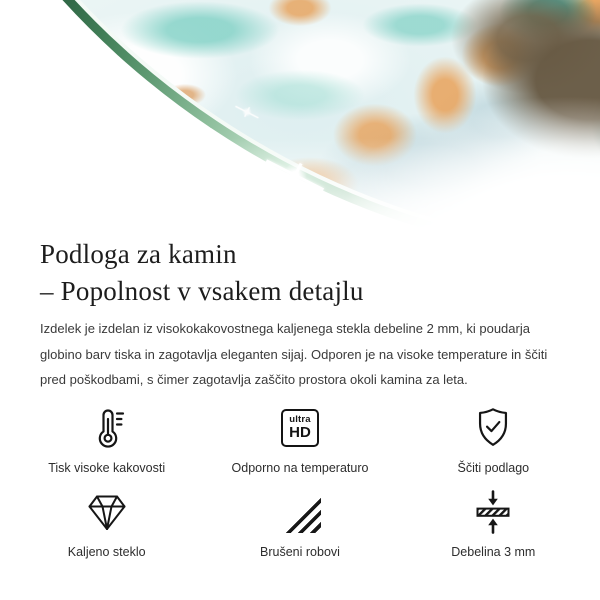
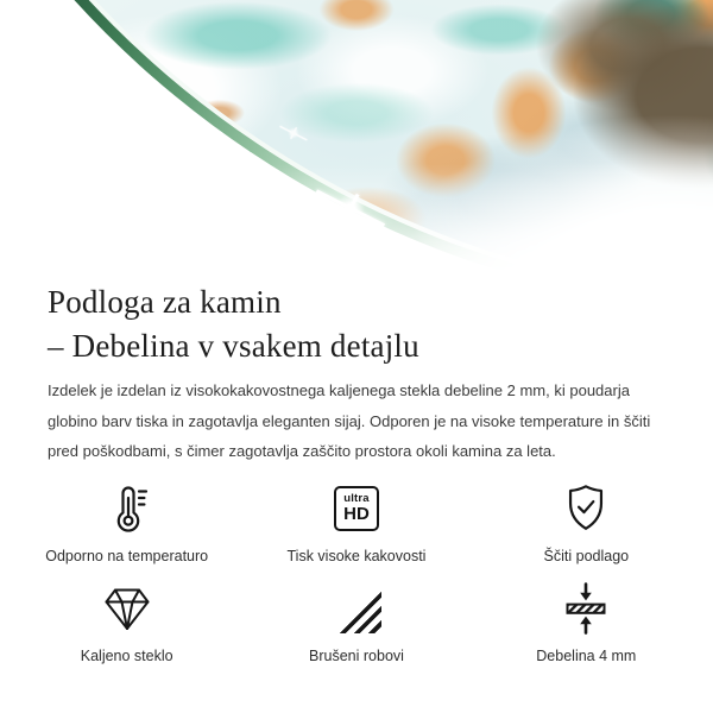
  Podloga za kamin
- – Popolnost v vsakem detajlu
+ – Debelina v vsakem detajlu
  Izdelek je izdelan iz visokokakovostnega kaljenega stekla debeline 2 mm, ki poudarja globino barv tiska in zagotavlja eleganten sijaj. Odporen je na visoke temperature in ščiti pred poškodbami, s čimer zagotavlja zaščito prostora okoli kamina za leta.
- Tisk visoke kakovosti
+ Odporno na temperaturo
  ultra
  HD
- Odporno na temperaturo
+ Tisk visoke kakovosti
  Ščiti podlago
  Kaljeno steklo
  Brušeni robovi
- Debelina 3 mm
+ Debelina 4 mm
